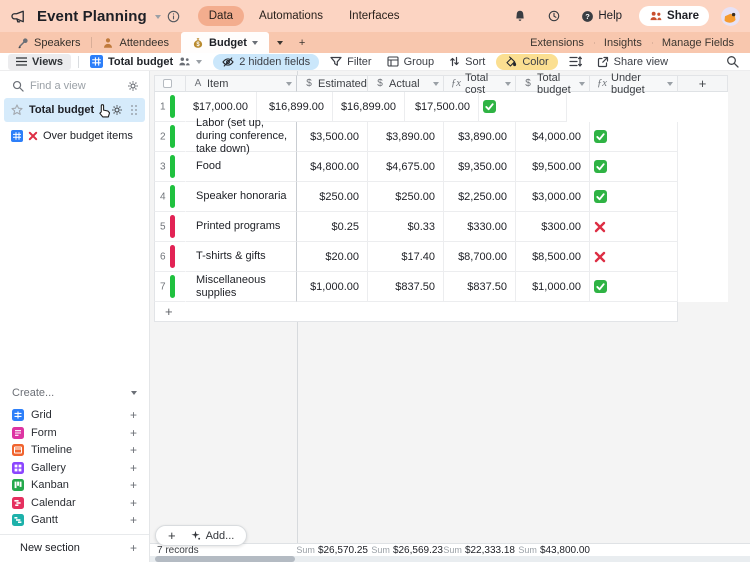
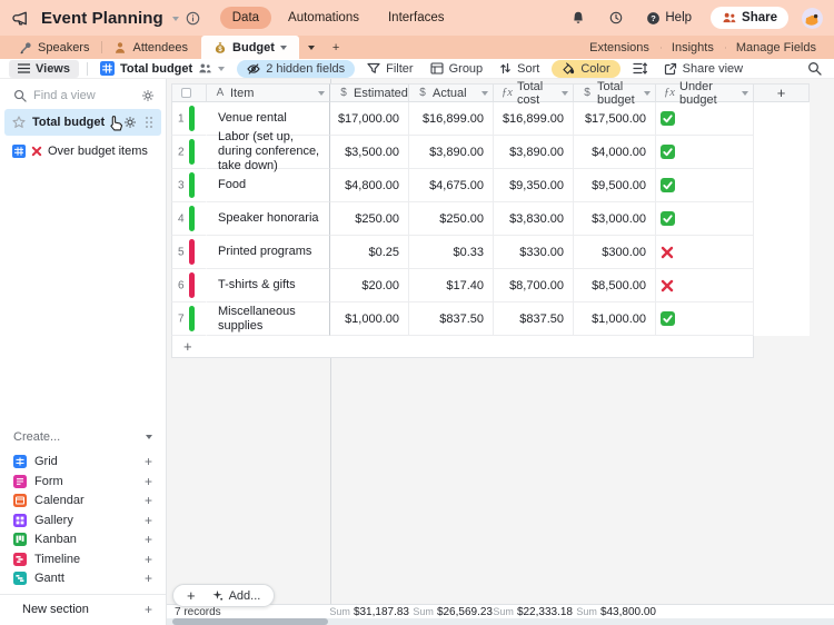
  Event Planning
  Data
  Automations
  Interfaces
  ?
  Help
  Share
  Speakers
  Attendees
  Budget
  +
  Extensions
  Insights
  Manage Fields
  Views
  Total budget
  2 hidden fields
  Filter
  Group
  Sort
  Color
  Share view
  Find a view
  Total budget
  Over budget items
  Create...
  Grid
  +
  Form
  +
- Timeline
+ Calendar
  +
  Gallery
  +
  Kanban
  +
- Calendar
+ Timeline
  +
  Gantt
  +
  New section
  +
  A
  Item
  $
  Estimated
  $
  Actual
  ƒx
  Total cost
  $
  Total budget
  ƒx
  Under budget
  +
  1
+ Venue rental
  $17,000.00
  $16,899.00
  $16,899.00
  $17,500.00
  2
  Labor (set up, during conference, take down)
  $3,500.00
  $3,890.00
  $3,890.00
  $4,000.00
  3
  Food
  $4,800.00
  $4,675.00
  $9,350.00
  $9,500.00
  4
  Speaker honoraria
  $250.00
  $250.00
- $2,250.00
+ $3,830.00
  $3,000.00
  5
  Printed programs
  $0.25
  $0.33
  $330.00
  $300.00
  6
  T-shirts & gifts
  $20.00
  $17.40
  $8,700.00
  $8,500.00
  7
  Miscellaneous supplies
  $1,000.00
  $837.50
  $837.50
  $1,000.00
  +
  +
  Add...
  7 records
- Sum $26,570.25
+ Sum $31,187.83
  Sum $26,569.23
  Sum $22,333.18
  Sum $43,800.00
